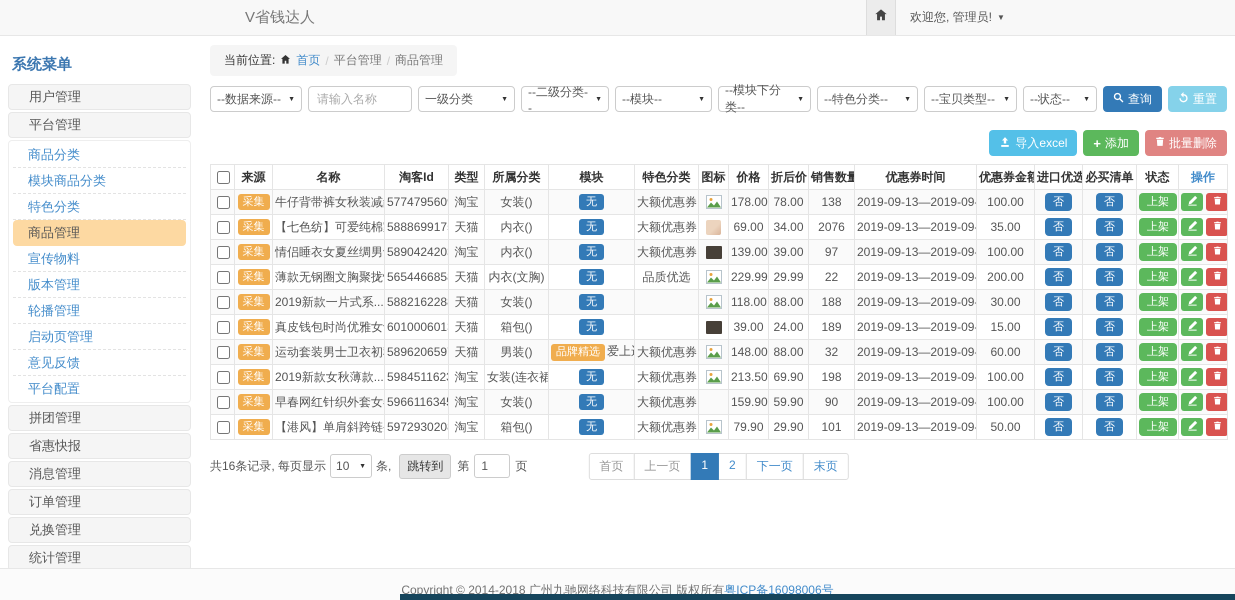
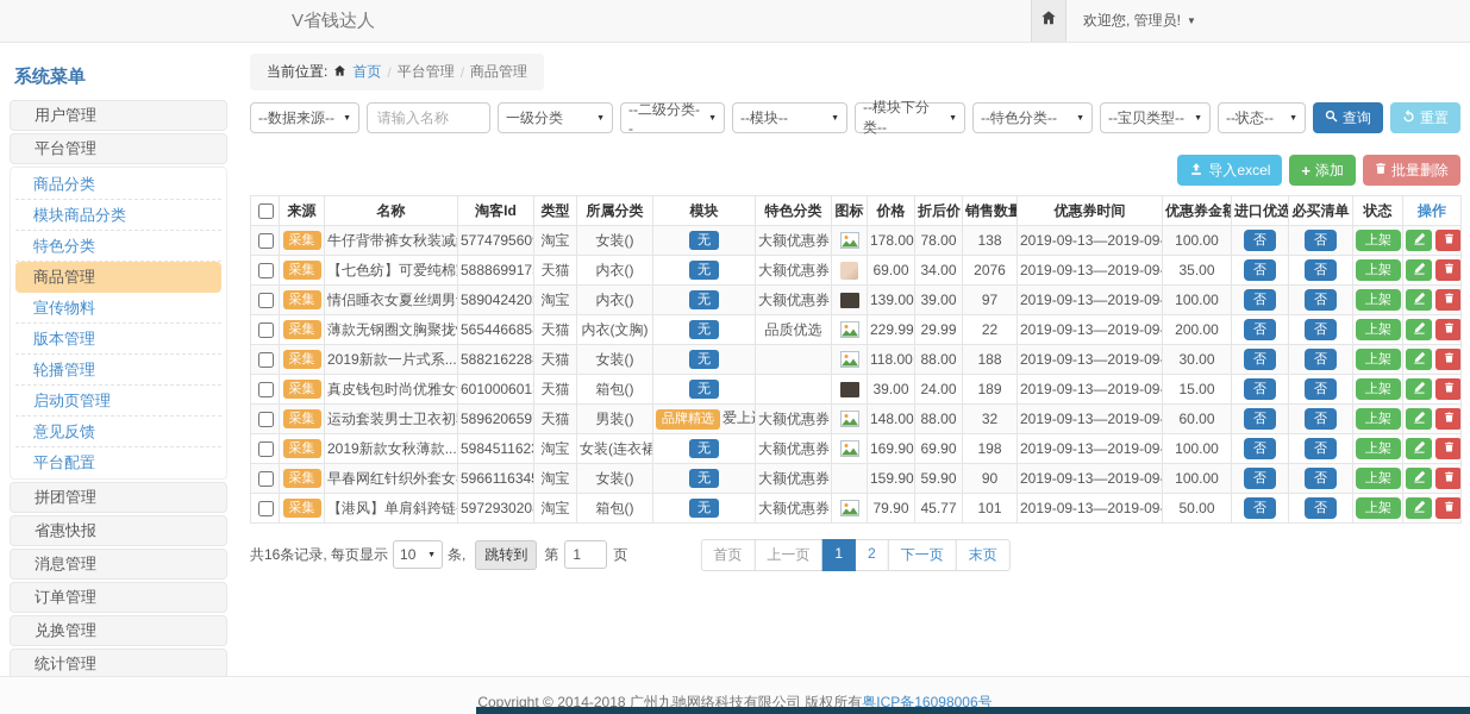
  V省钱达人
  欢迎您, 管理员!
  ▼
  系统菜单
  用户管理
  平台管理
  商品分类
  模块商品分类
  特色分类
  商品管理
  宣传物料
  版本管理
  轮播管理
  启动页管理
  意见反馈
  平台配置
  拼团管理
  省惠快报
  消息管理
  订单管理
  兑换管理
  统计管理
  当前位置:
  首页
  /
  平台管理
  /
  商品管理
  --数据来源--
  请输入名称
  一级分类
  --二级分类--
  --模块--
  --模块下分类--
  --特色分类--
  --宝贝类型--
  --状态--
  查询
  重置
  导入excel
  +
  添加
  批量删除
  	来源	名称	淘客Id	类型	所属分类	模块	特色分类	图标	价格	折后价	销售数量	优惠券时间	优惠券金额	进口优选	必买清单	状态	操作
  	采集	牛仔背带裤女秋装减	577479560	淘宝	女装()	无	大额优惠券		178.00	78.00	138	2019-09-13—2019-09	100.00	否	否	上架
  	采集	【七色纺】可爱纯棉	588869917	天猫	内衣()	无	大额优惠券		69.00	34.00	2076	2019-09-13—2019-09-	35.00	否	否	上架
  	采集	情侣睡衣女夏丝绸男	589042420	淘宝	内衣()	无	大额优惠券		139.00	39.00	97	2019-09-13—2019-09	100.00	否	否	上架
  	采集	薄款无钢圈文胸聚拢	565446685	天猫	内衣(文胸)	无	品质优选		229.99	29.99	22	2019-09-13—2019-09-	200.00	否	否	上架
  	采集	2019新款一片式系...	588216228	天猫	女装()	无			118.00	88.00	188	2019-09-13—2019-09	30.00	否	否	上架
  	采集	真皮钱包时尚优雅女	601000601	天猫	箱包()	无			39.00	24.00	189	2019-09-13—2019-09-	15.00	否	否	上架
  	采集	运动套装男士卫衣初	589620659	天猫	男装()	品牌精选 爱上	大额优惠券		148.00	88.00	32	2019-09-13—2019-09	60.00	否	否	上架
- 	采集	2019新款女秋薄款...	598451162	淘宝	女装(连衣裙	无	大额优惠券		213.50	69.90	198	2019-09-13—2019-09-	100.00	否	否	上架
+ 	采集	2019新款女秋薄款...	598451162	淘宝	女装(连衣裙	无	大额优惠券		169.90	69.90	198	2019-09-13—2019-09-	100.00	否	否	上架
  	采集	早春网红针织外套女	596611634	淘宝	女装()	无	大额优惠券		159.90	59.90	90	2019-09-13—2019-09	100.00	否	否	上架
- 	采集	【港风】单肩斜跨链	597293020	淘宝	箱包()	无	大额优惠券		79.90	29.90	101	2019-09-13—2019-09-	50.00	否	否	上架
+ 	采集	【港风】单肩斜跨链	597293020	淘宝	箱包()	无	大额优惠券		79.90	45.77	101	2019-09-13—2019-09-	50.00	否	否	上架
  共16条记录, 每页显示
  10
  条,
  跳转到
  第
  1
  页
  首页
  上一页
  1
  2
  下一页
  末页
  Copyright © 2014-2018 广州九驰网络科技有限公司 版权所有粤ICP备16098006号
